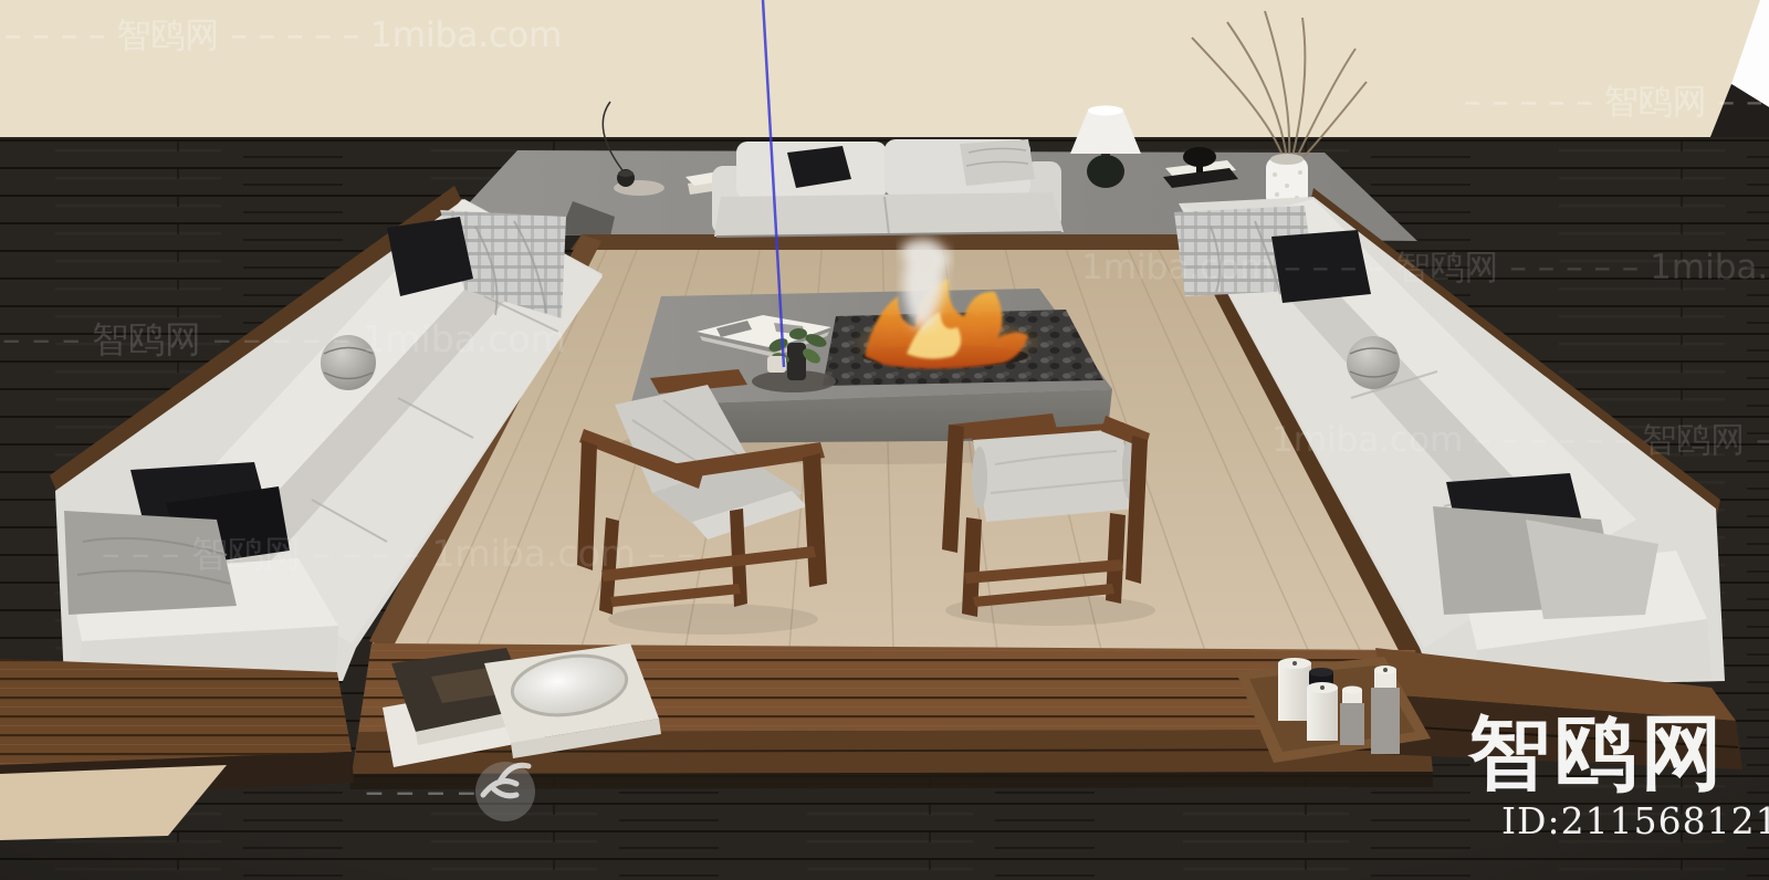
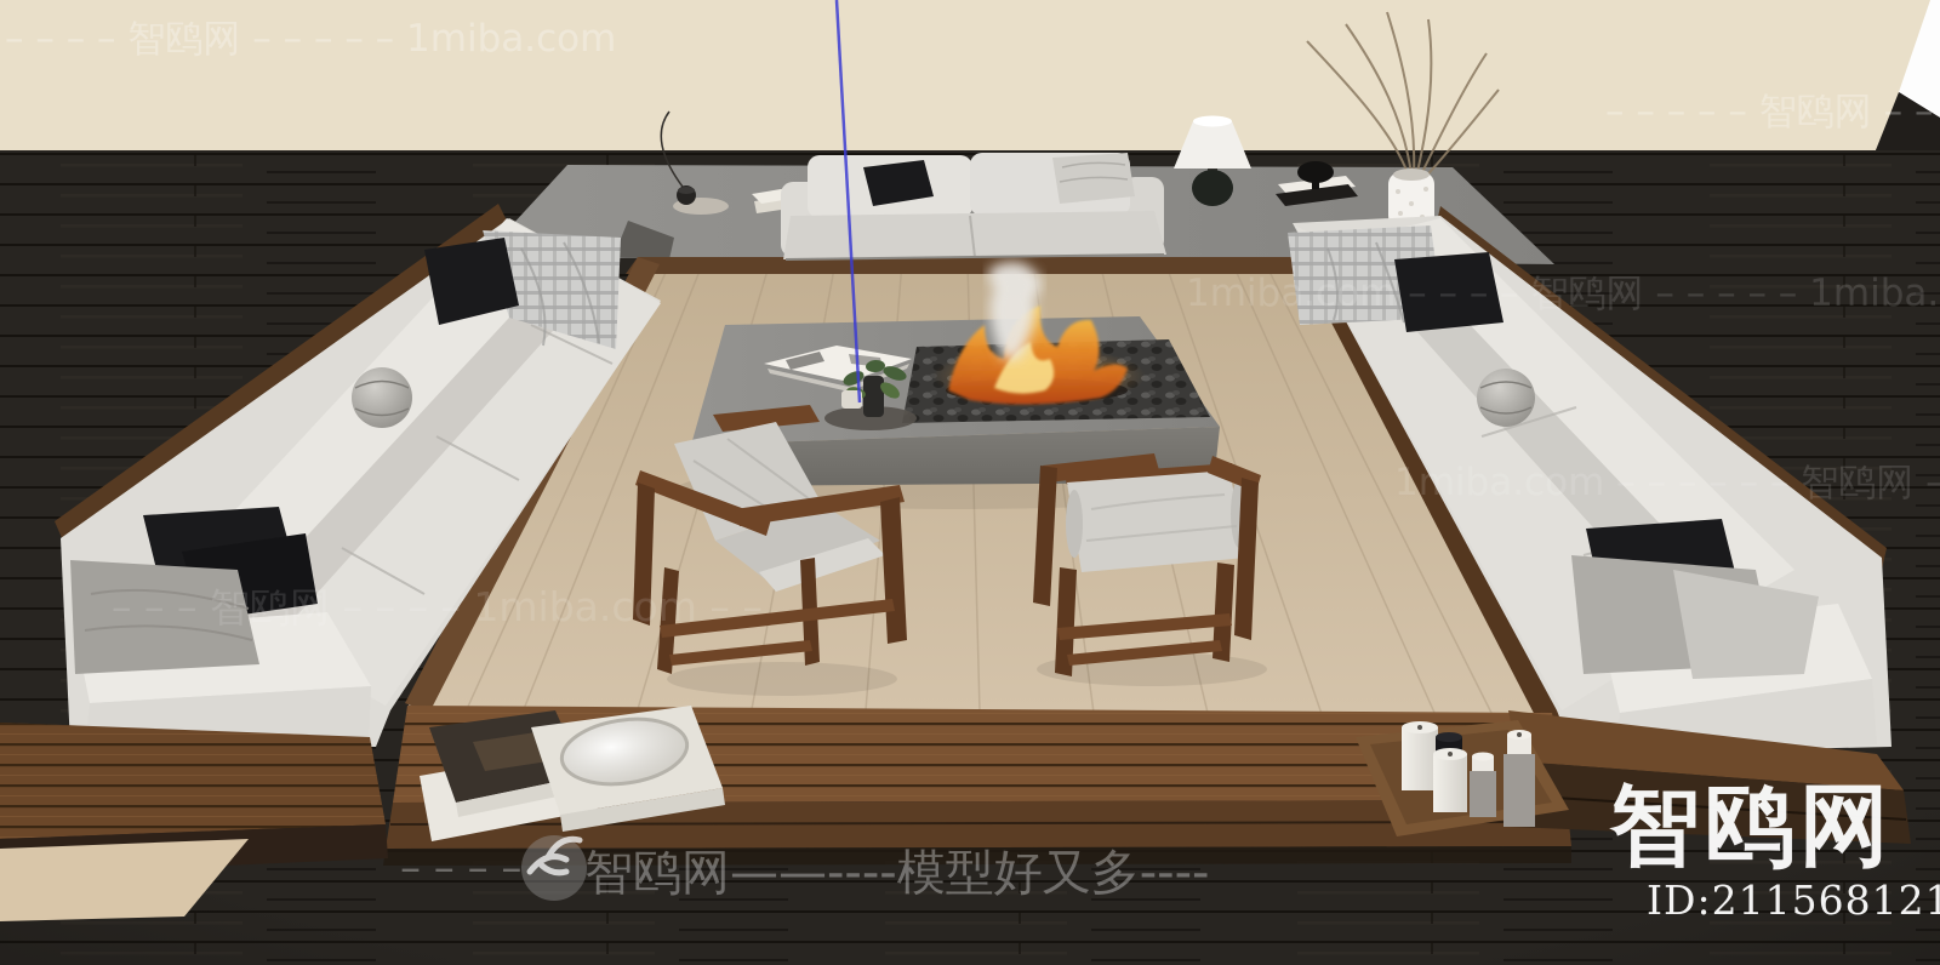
  – – – – – 智鸥网 – –
  1miba.com – – – – 智鸥网 – – – – – 1miba.
- – – – 智鸥网 – – – – – 1miba.com
  1miba.com – – – – – – 智鸥网 –
  – – – 智鸥网 – – – – 1miba.com – –
  – – – –
+ 智鸥网——----模型好又多----
  智鸥网
  ID:211568121
